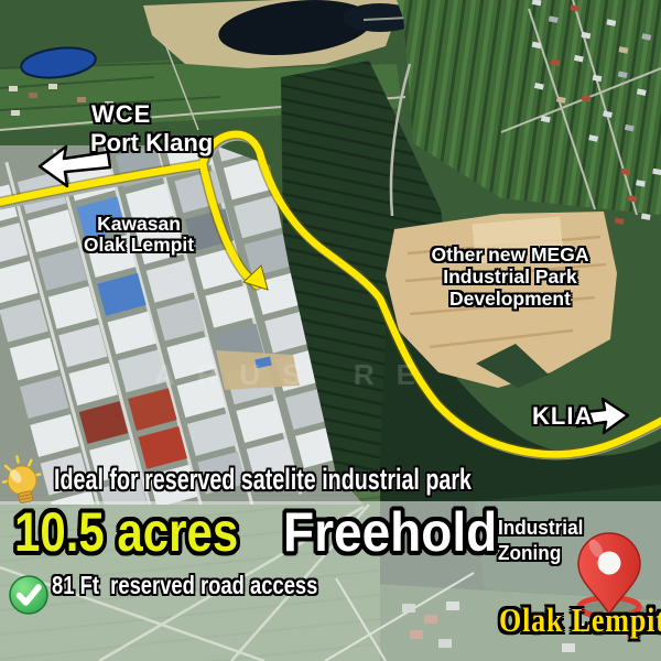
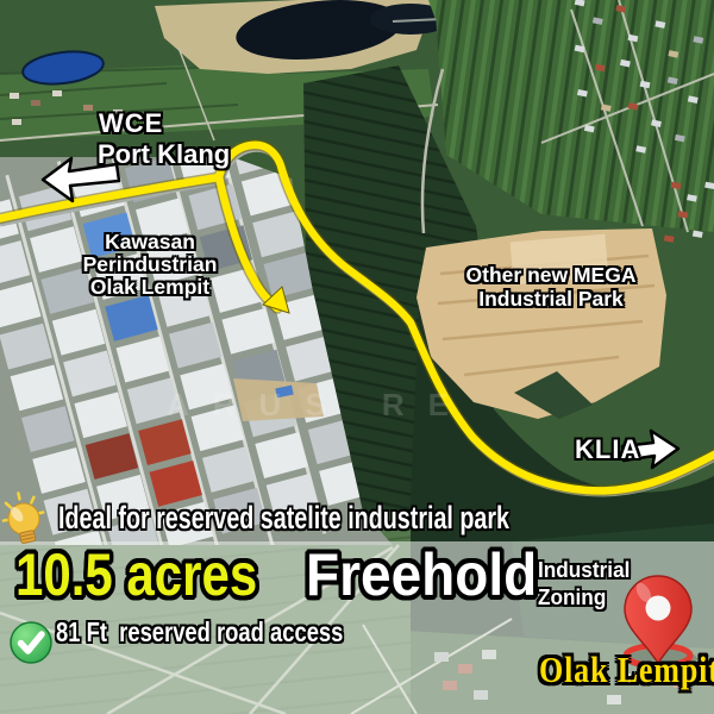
  ARUS RE
  WCE
  Port Klang
  Kawasan
+ Perindustrian
  Olak Lempit
  Other new MEGA
  Industrial Park
- Development
  KLIA
  Ideal for reserved satelite industrial park
  10.5 acres
  Freehold
  Industrial
  Zoning
  81 Ft reserved road access
  Olak Lempi
